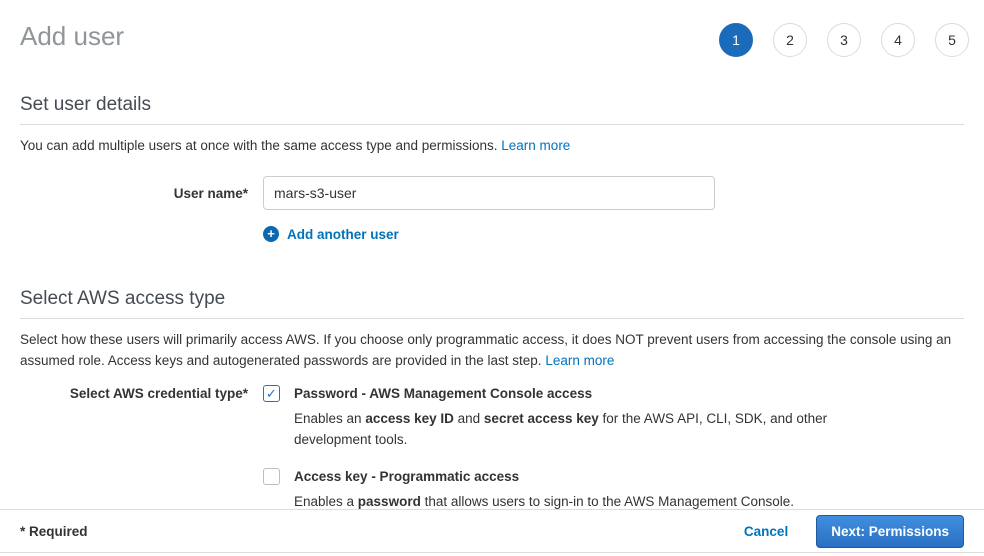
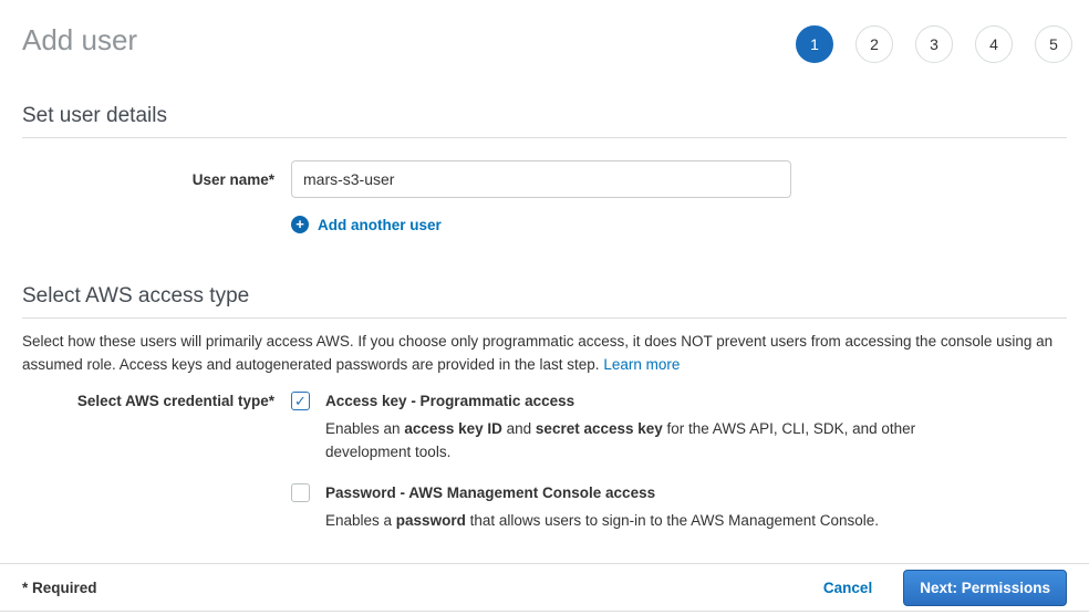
  Add user
  1
  2
  3
  4
  5
  Set user details
- You can add multiple users at once with the same access type and permissions. Learn more
  User name*
  mars-s3-user
  +
  Add another user
  Select AWS access type
  Select how these users will primarily access AWS. If you choose only programmatic access, it does NOT prevent users from accessing the console using an assumed role. Access keys and autogenerated passwords are provided in the last step. Learn more
  Select AWS credential type*
  ✓
- Password - AWS Management Console access
+ Access key - Programmatic access
  Enables an access key ID and secret access key for the AWS API, CLI, SDK, and other development tools.
- Access key - Programmatic access
+ Password - AWS Management Console access
  Enables a password that allows users to sign-in to the AWS Management Console.
  * Required
  Cancel
  Next: Permissions
